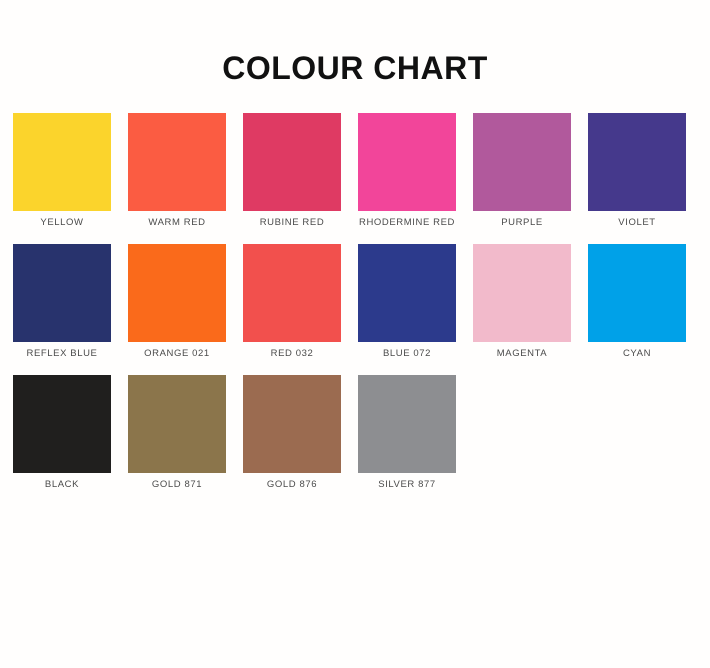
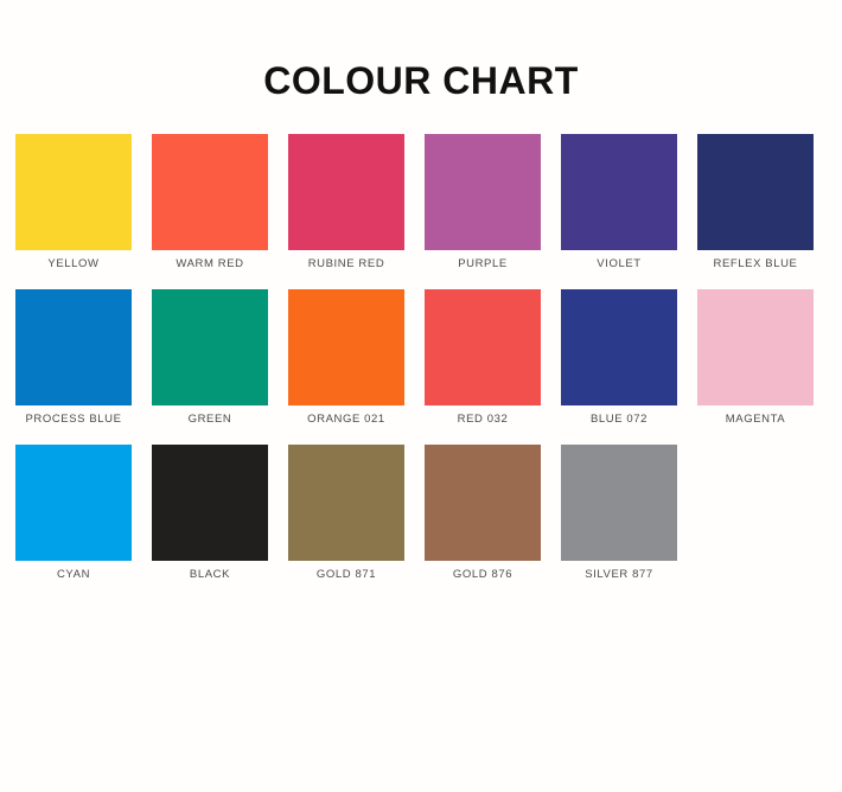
  COLOUR CHART
  YELLOW
  WARM RED
  RUBINE RED
- RHODERMINE RED
  PURPLE
  VIOLET
  REFLEX BLUE
+ PROCESS BLUE
+ GREEN
  ORANGE 021
  RED 032
  BLUE 072
  MAGENTA
  CYAN
  BLACK
  GOLD 871
  GOLD 876
  SILVER 877
